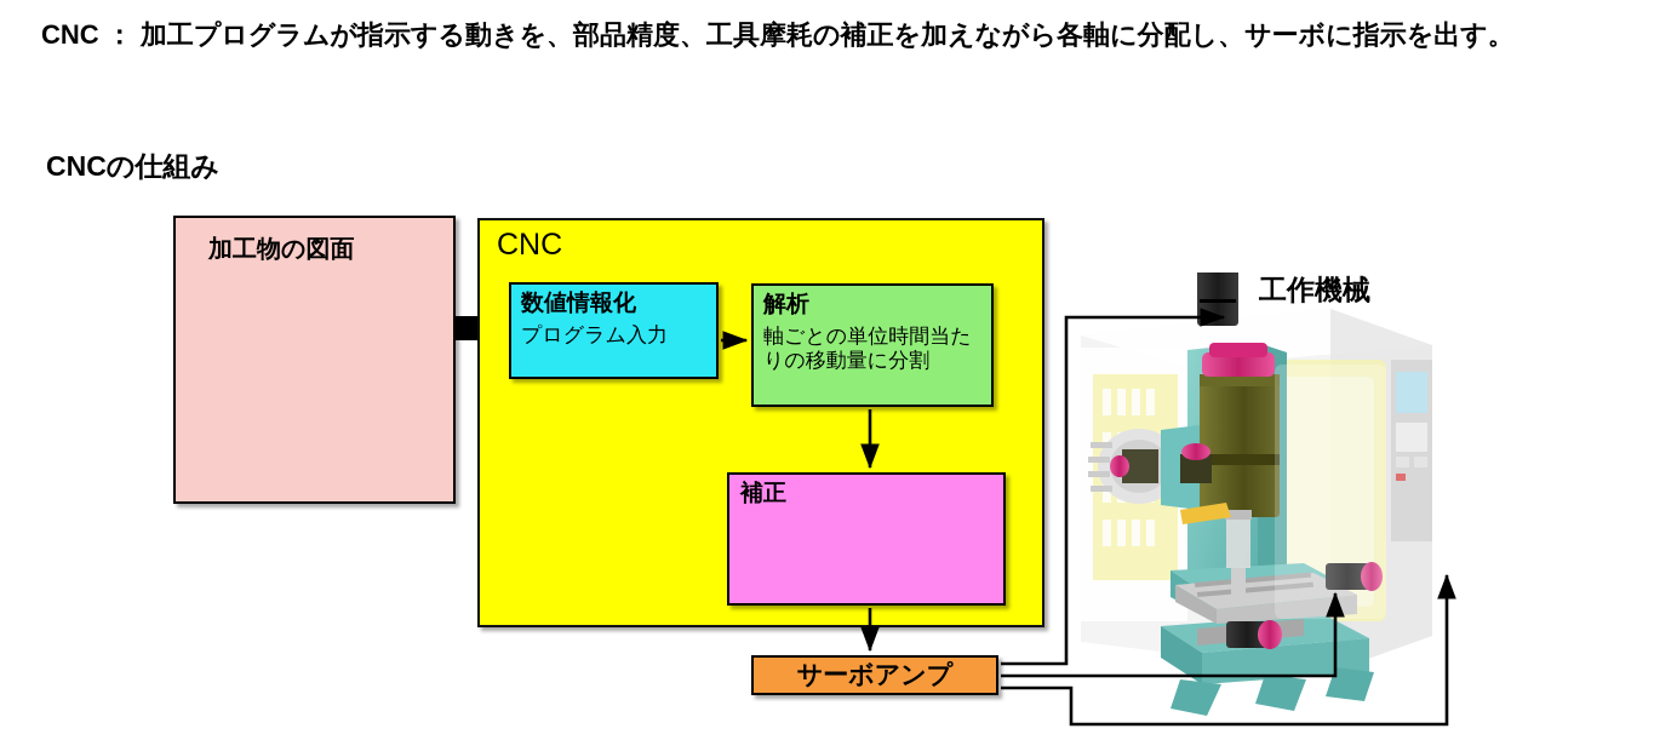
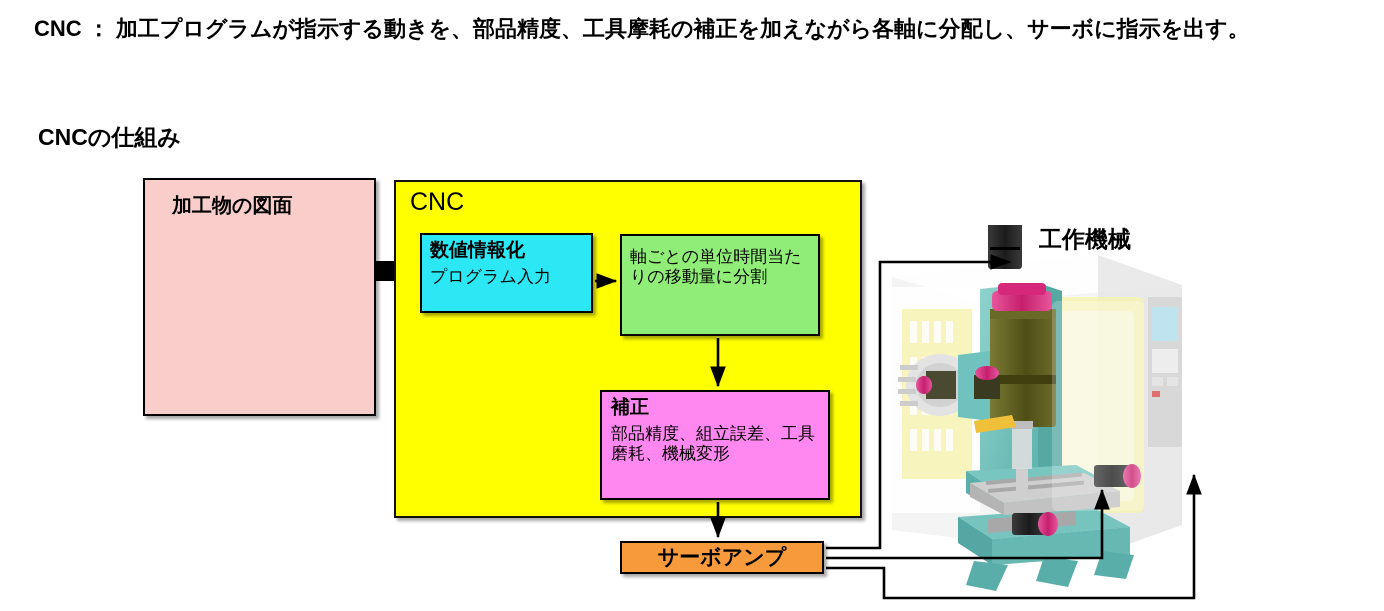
  CNC ： 加工プログラムが指示する動きを、部品精度、工具摩耗の補正を加えながら各軸に分配し、サーボに指示を出す。
  CNCの仕組み
  加工物の図面
  CNC
  数値情報化
  プログラム入力
- 解析
  軸ごとの単位時間当たりの移動量に分割
  補正
+ 部品精度、組立誤差、工具磨耗、機械変形
  サーボアンプ
  工作機械
